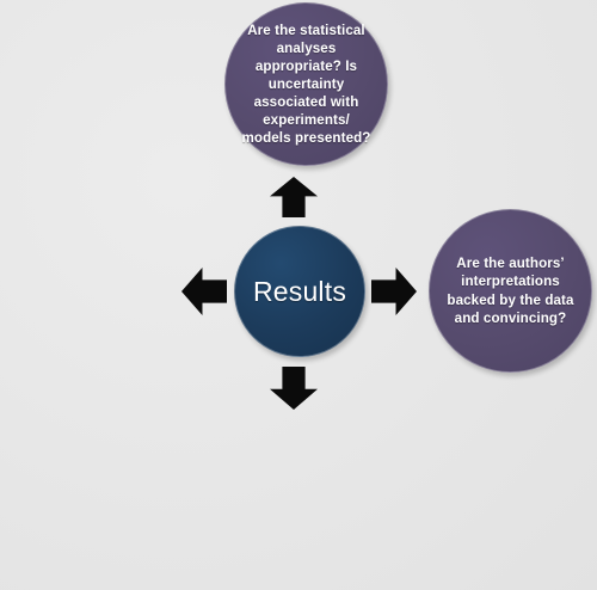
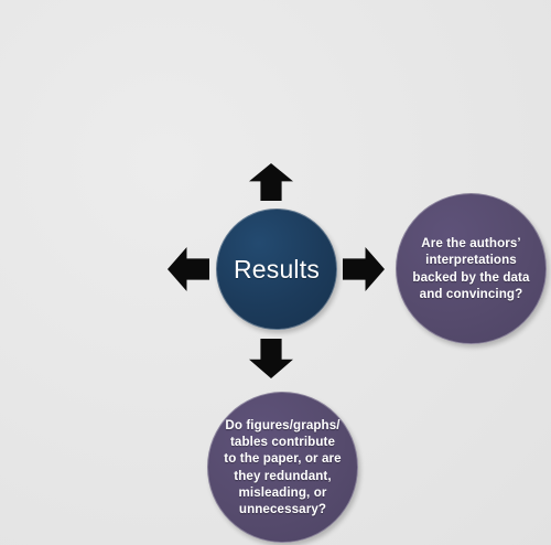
- Are the statistical
- analyses
- appropriate? Is
- uncertainty
- associated with
- experiments/
- models presented?
  Are the authors’
  interpretations
  backed by the data
  and convincing?
+ Do figures/graphs/
+ tables contribute
+ to the paper, or are
+ they redundant,
+ misleading, or
+ unnecessary?
  Results
